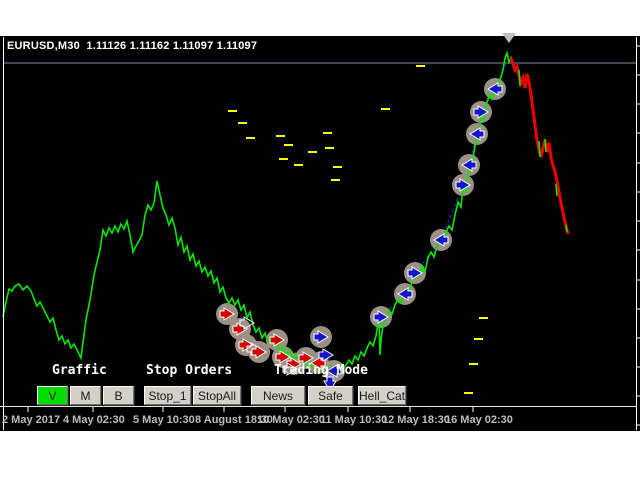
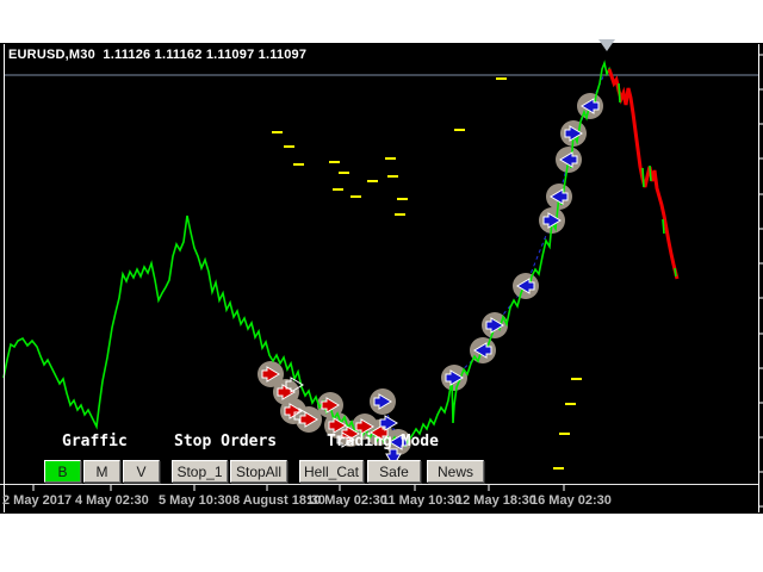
  EURUSD,M30 1.11126 1.11162 1.11097 1.11097
  Graffic
  Stop Orders
  Trading Mode
- V
+ B
  M
- B
+ V
  Stop_1
  StopAll
- News
+ Hell_Cat
  Safe
- Hell_Cat
+ News
  2 May 2017
  4 May 02:30
  5 May 10:30
  8 August 18:30
  10 May 02:30
  11 May 10:30
  12 May 18:30
  16 May 02:30
